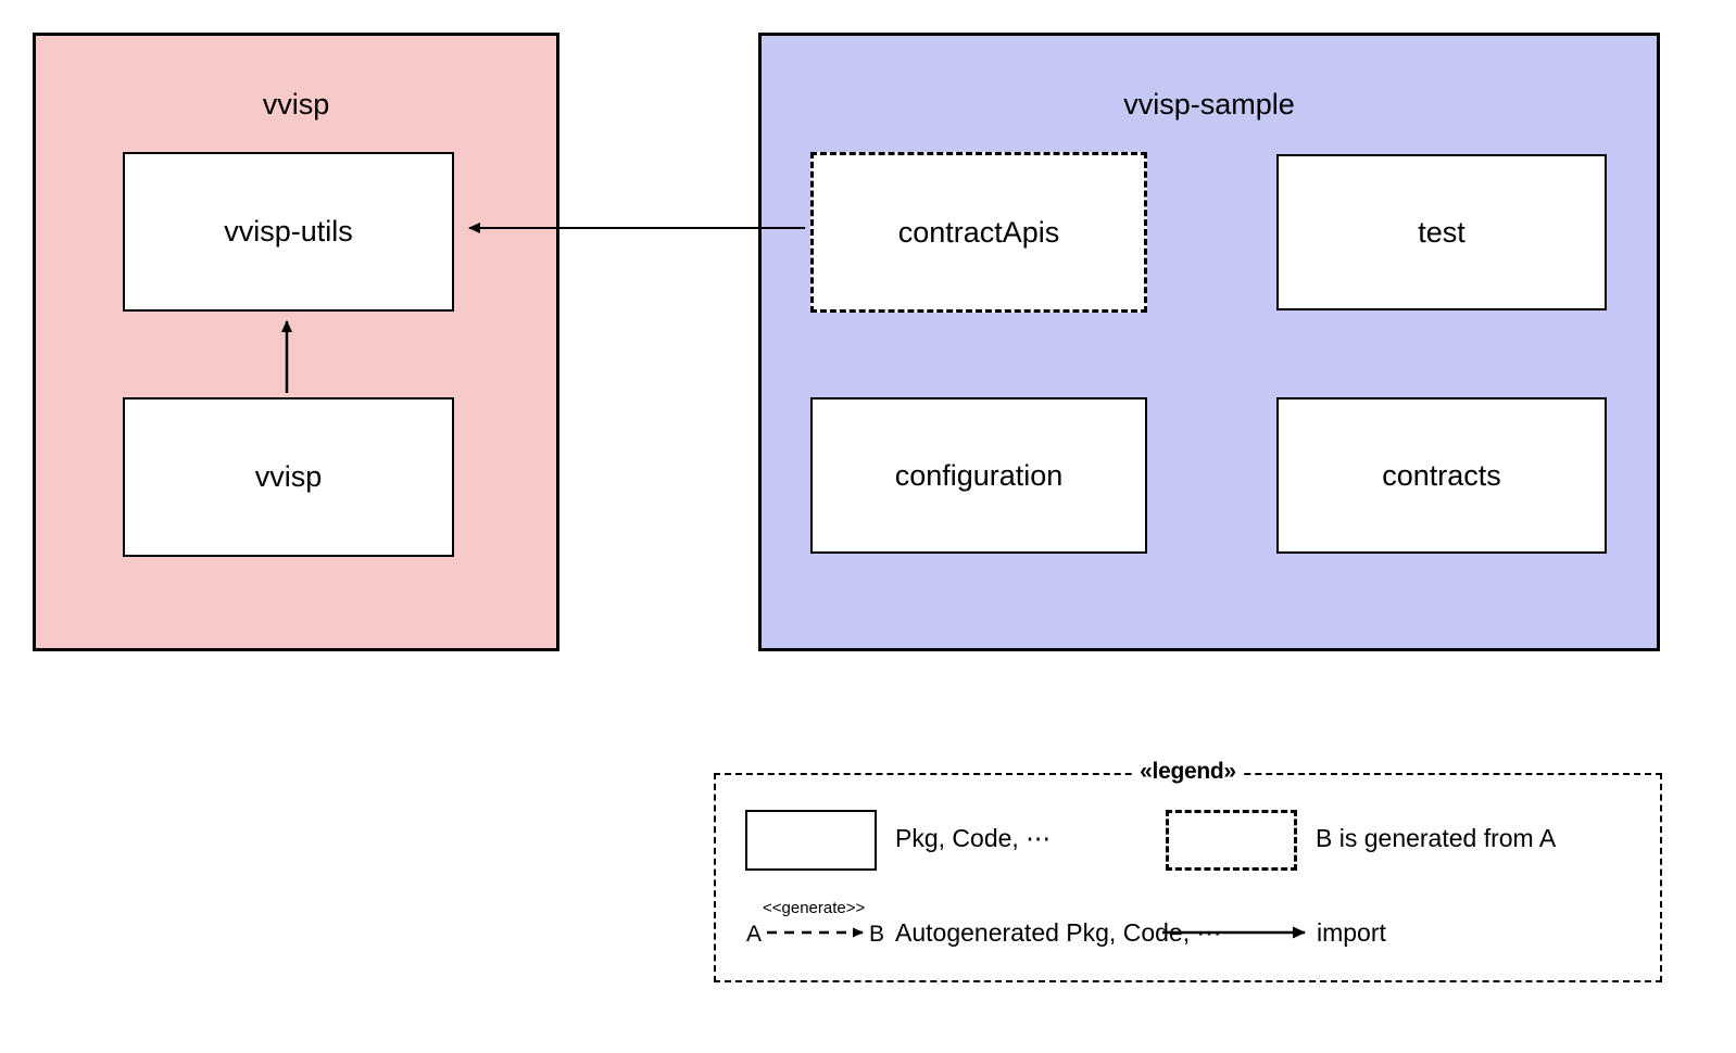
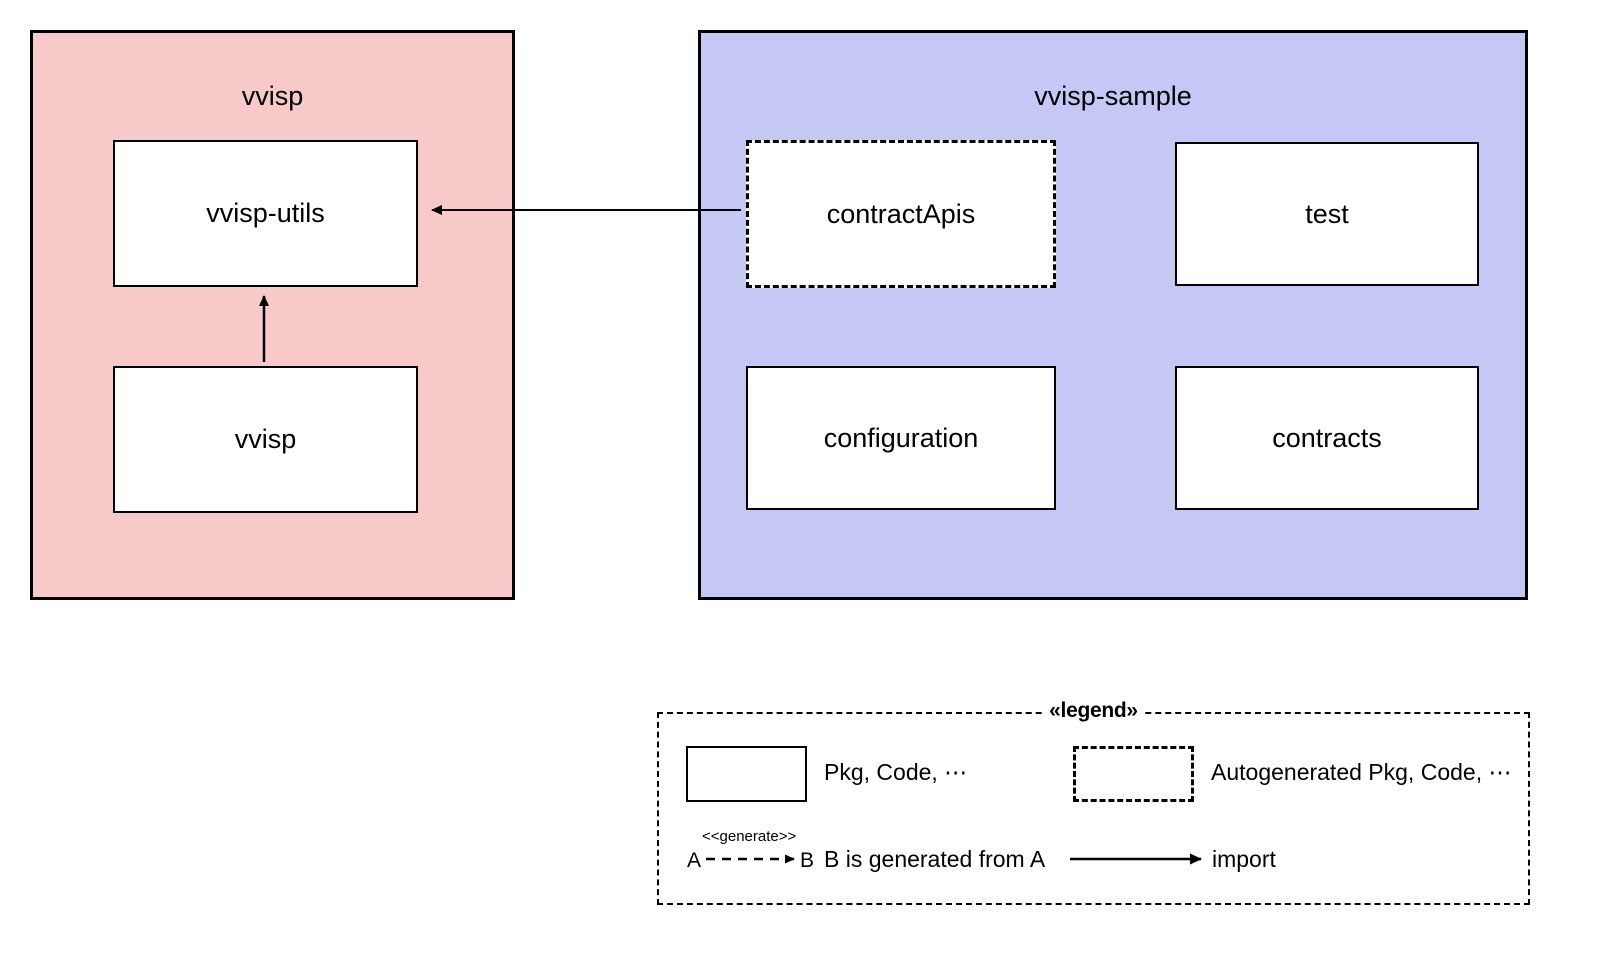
  vvisp
  vvisp-utils
  vvisp
  vvisp-sample
  contractApis
  test
  configuration
  contracts
  «legend»
  Pkg, Code, ⋯
- B is generated from A
+ Autogenerated Pkg, Code, ⋯
  <<generate>>
  A
  B
- Autogenerated Pkg, Code, ⋯
+ B is generated from A
  import
